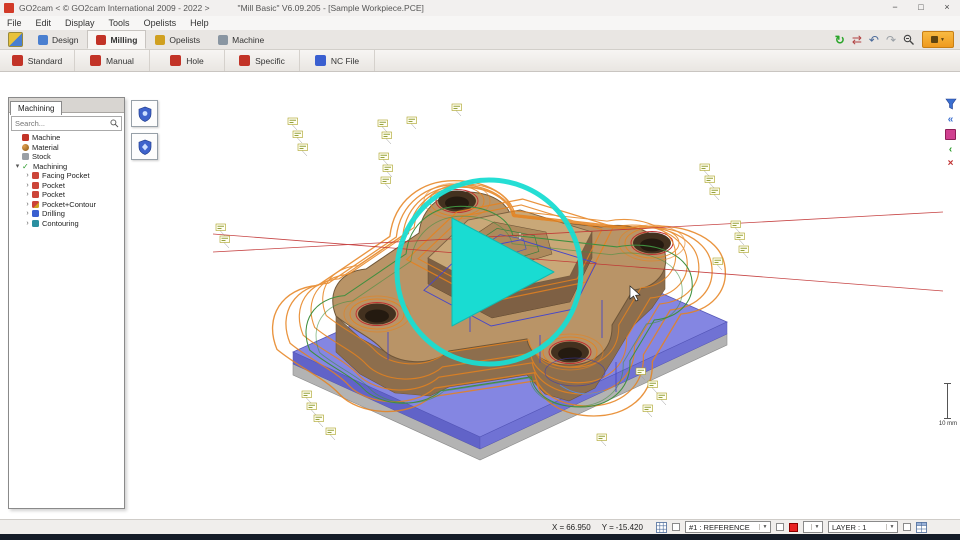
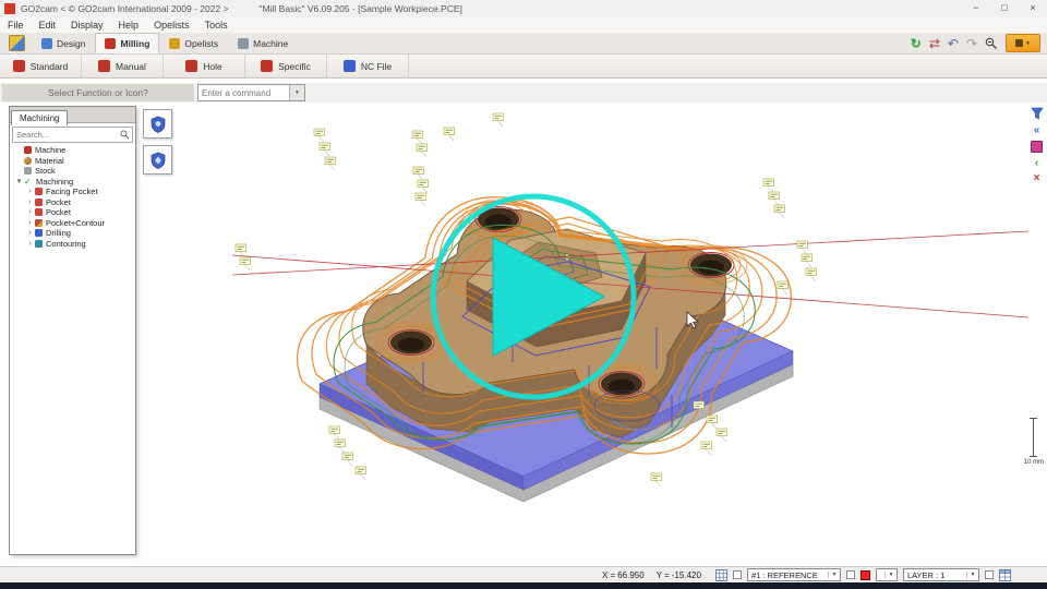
  GO2cam < © GO2cam International 2009 - 2022 >
  "Mill Basic" V6.09.205 - [Sample Workpiece.PCE]
  −
  □
  ×
  File
  Edit
  Display
- Tools
+ Help
  Opelists
- Help
+ Tools
  Design
  Milling
  Opelists
  Machine
  ↻
  ⇄
  ↶
  ↷
  Standard
  Manual
  Hole
  Specific
  NC File
+ Select Function or Icon?
+ Enter a command
  Machining
  Search...
  Machine
  Material
  Stock
  ✓
  Machining
  Facing Pocket
  Pocket
  Pocket
  Pocket+Contour
  Drilling
  Contouring
  «
  ‹
  ×
  X =
  66.950
  Y =
  -15.420
  #1 : REFERENCE
  LAYER : 1
